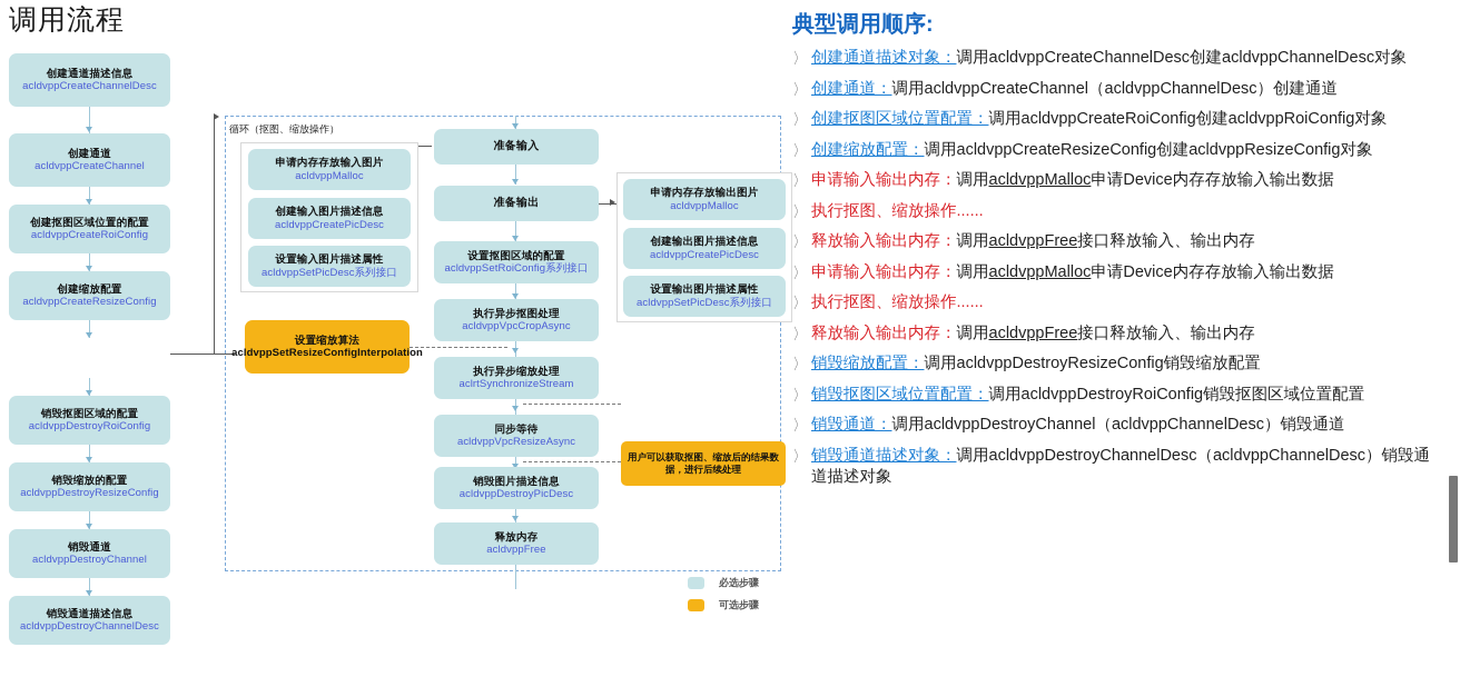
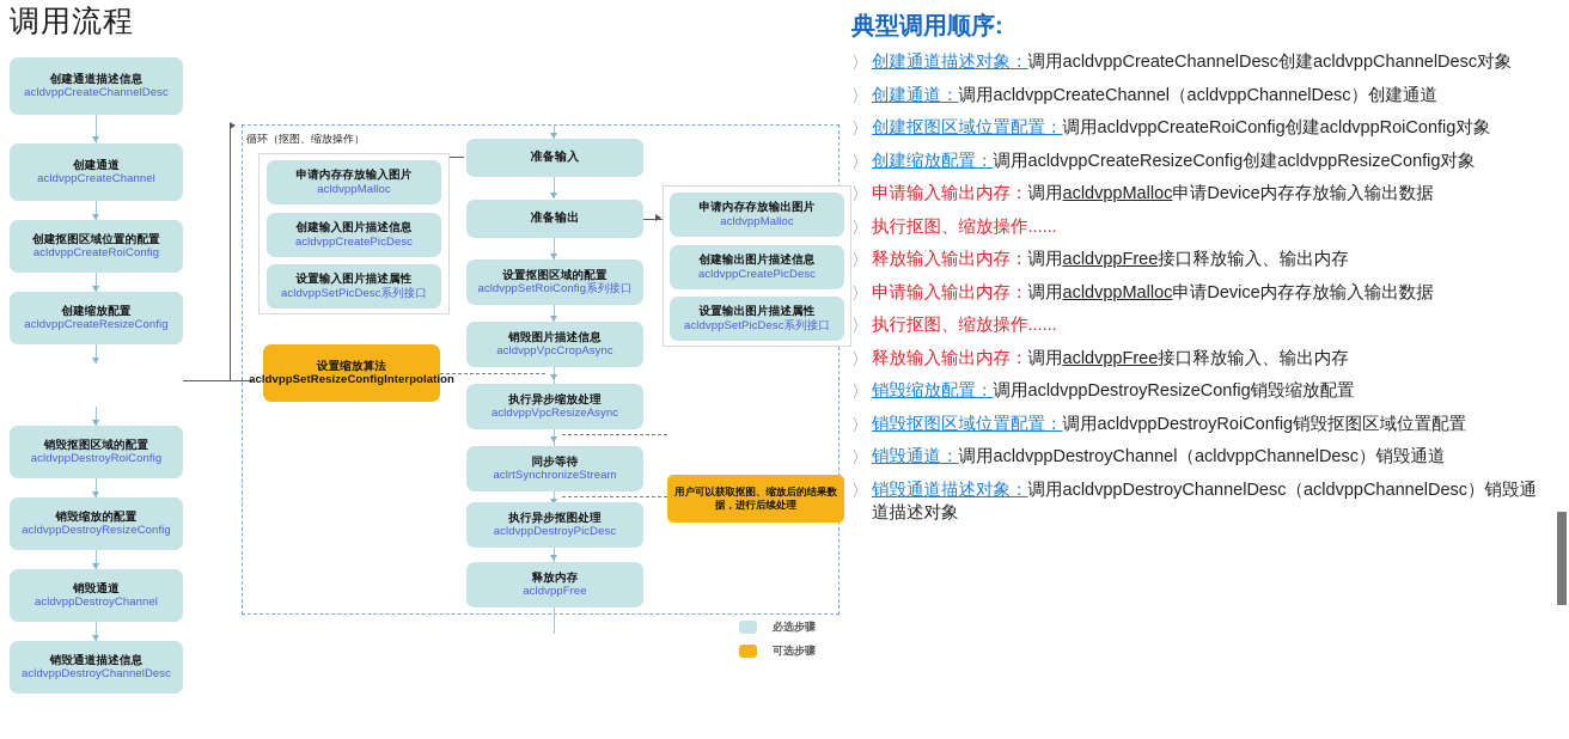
  调用流程
  创建通道描述信息
  acldvppCreateChannelDesc
  创建通道
  acldvppCreateChannel
  创建抠图区域位置的配置
  acldvppCreateRoiConfig
  创建缩放配置
  acldvppCreateResizeConfig
  销毁抠图区域的配置
  acldvppDestroyRoiConfig
  销毁缩放的配置
  acldvppDestroyResizeConfig
  销毁通道
  acldvppDestroyChannel
  销毁通道描述信息
  acldvppDestroyChannelDesc
  循环（抠图、缩放操作）
  申请内存存放输入图片
  acldvppMalloc
  创建输入图片描述信息
  acldvppCreatePicDesc
  设置输入图片描述属性
  acldvppSetPicDesc系列接口
  设置缩放算法
  acldvppSetResizeConfigInterpolation
  准备输入
  准备输出
  设置抠图区域的配置
  acldvppSetRoiConfig系列接口
- 执行异步抠图处理
+ 销毁图片描述信息
  acldvppVpcCropAsync
  执行异步缩放处理
- aclrtSynchronizeStream
+ acldvppVpcResizeAsync
  同步等待
- acldvppVpcResizeAsync
+ aclrtSynchronizeStream
- 销毁图片描述信息
+ 执行异步抠图处理
  acldvppDestroyPicDesc
  释放内存
  acldvppFree
  申请内存存放输出图片
  acldvppMalloc
  创建输出图片描述信息
  acldvppCreatePicDesc
  设置输出图片描述属性
  acldvppSetPicDesc系列接口
  用户可以获取抠图、缩放后的结果数据，进行后续处理
  必选步骤
  可选步骤
  典型调用顺序:
  〉
  创建通道描述对象：调用acldvppCreateChannelDesc创建acldvppChannelDesc对象
  〉
  创建通道：调用acldvppCreateChannel（acldvppChannelDesc）创建通道
  〉
  创建抠图区域位置配置：调用acldvppCreateRoiConfig创建acldvppRoiConfig对象
  〉
  创建缩放配置：调用acldvppCreateResizeConfig创建acldvppResizeConfig对象
  〉
  申请输入输出内存：调用acldvppMalloc申请Device内存存放输入输出数据
  〉
  执行抠图、缩放操作......
  〉
  释放输入输出内存：调用acldvppFree接口释放输入、输出内存
  〉
  申请输入输出内存：调用acldvppMalloc申请Device内存存放输入输出数据
  〉
  执行抠图、缩放操作......
  〉
  释放输入输出内存：调用acldvppFree接口释放输入、输出内存
  〉
  销毁缩放配置：调用acldvppDestroyResizeConfig销毁缩放配置
  〉
  销毁抠图区域位置配置：调用acldvppDestroyRoiConfig销毁抠图区域位置配置
  〉
  销毁通道：调用acldvppDestroyChannel（acldvppChannelDesc）销毁通道
  〉
  销毁通道描述对象：调用acldvppDestroyChannelDesc（acldvppChannelDesc）销毁通道描述对象
